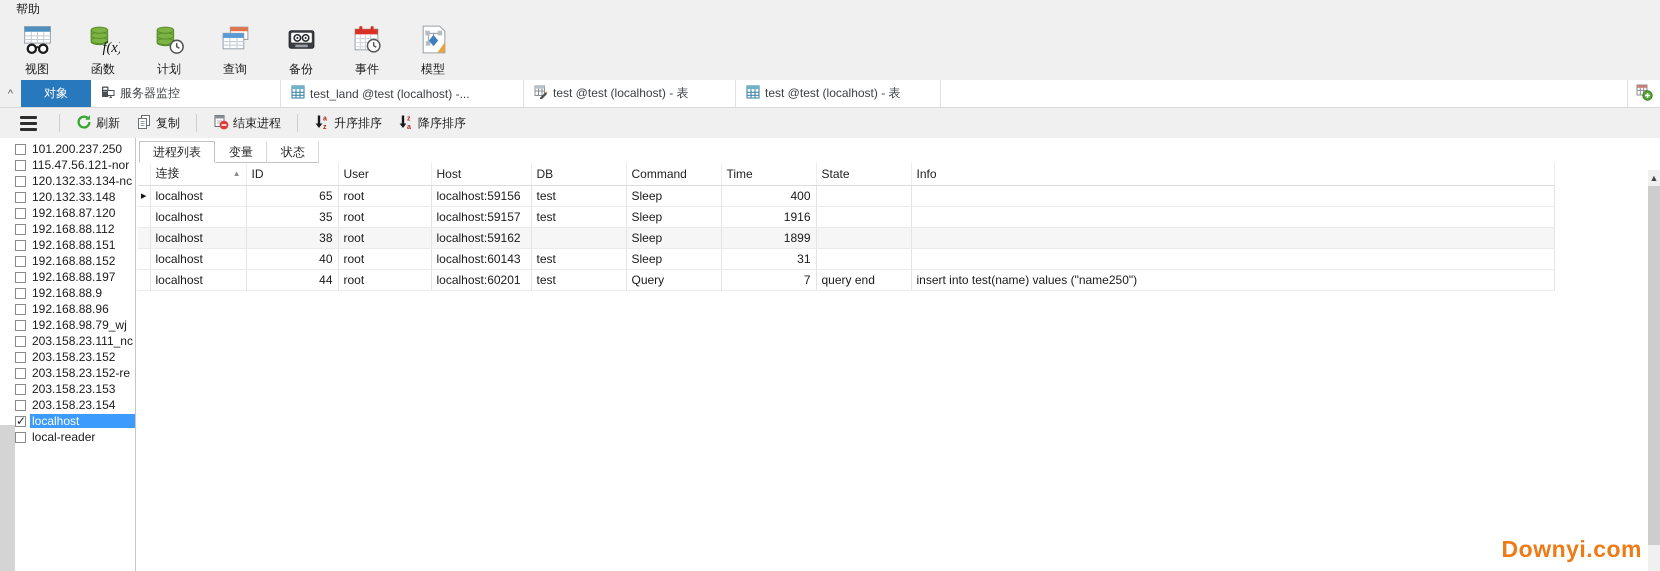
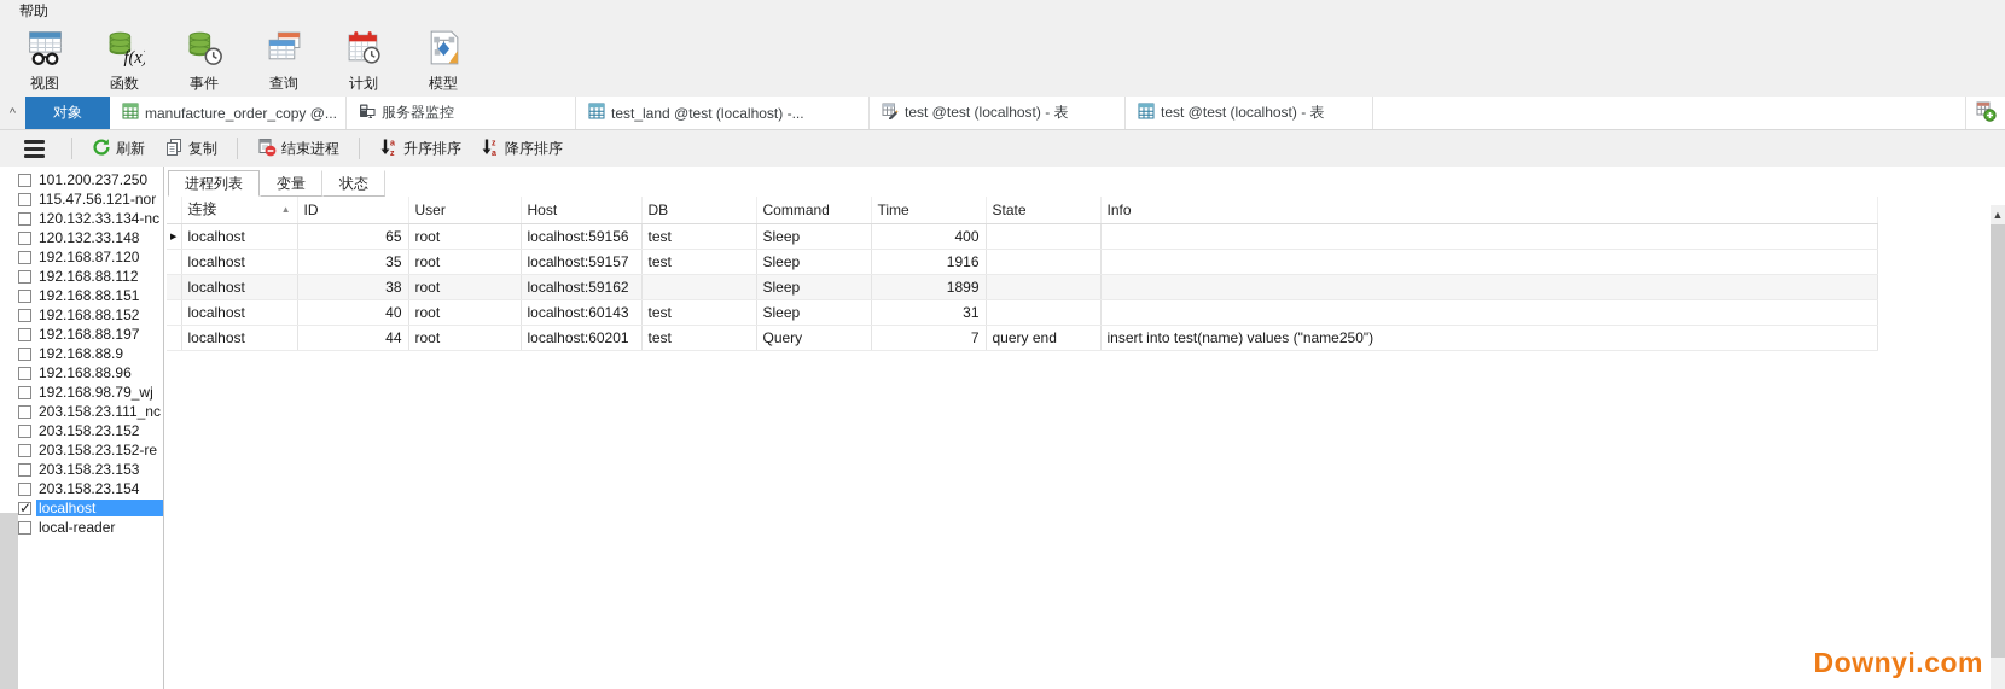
  帮助
  视图
  f(x
  函数
- 计划
+ 事件
  查询
- 备份
- 事件
+ 计划
  模型
  ^
  对象
+ manufacture_order_copy @...
  服务器监控
  test_land @test (localhost) -...
  test @test (localhost) - 表
  test @test (localhost) - 表
  刷新
  复制
  结束进程
  升序排序
  降序排序
  101.200.237.250
  115.47.56.121-nor
  120.132.33.134-nc
  120.132.33.148
  192.168.87.120
  192.168.88.112
  192.168.88.151
  192.168.88.152
  192.168.88.197
  192.168.88.9
  192.168.88.96
  192.168.98.79_wj
  203.158.23.111_nc
  203.158.23.152
  203.158.23.152-re
  203.158.23.153
  203.158.23.154
  localhost
  local-reader
  进程列表
  变量
  状态
  	连接 ▲	ID	User	Host	DB	Command	Time	State	Info
  	localhost	65	root	localhost:59156	test	Sleep	400
  	localhost	35	root	localhost:59157	test	Sleep	1916
  	localhost	38	root	localhost:59162		Sleep	1899
  	localhost	40	root	localhost:60143	test	Sleep	31
  	localhost	44	root	localhost:60201	test	Query	7	query end	insert into test(name) values ("name250")
  Downyi.com
  ▲
